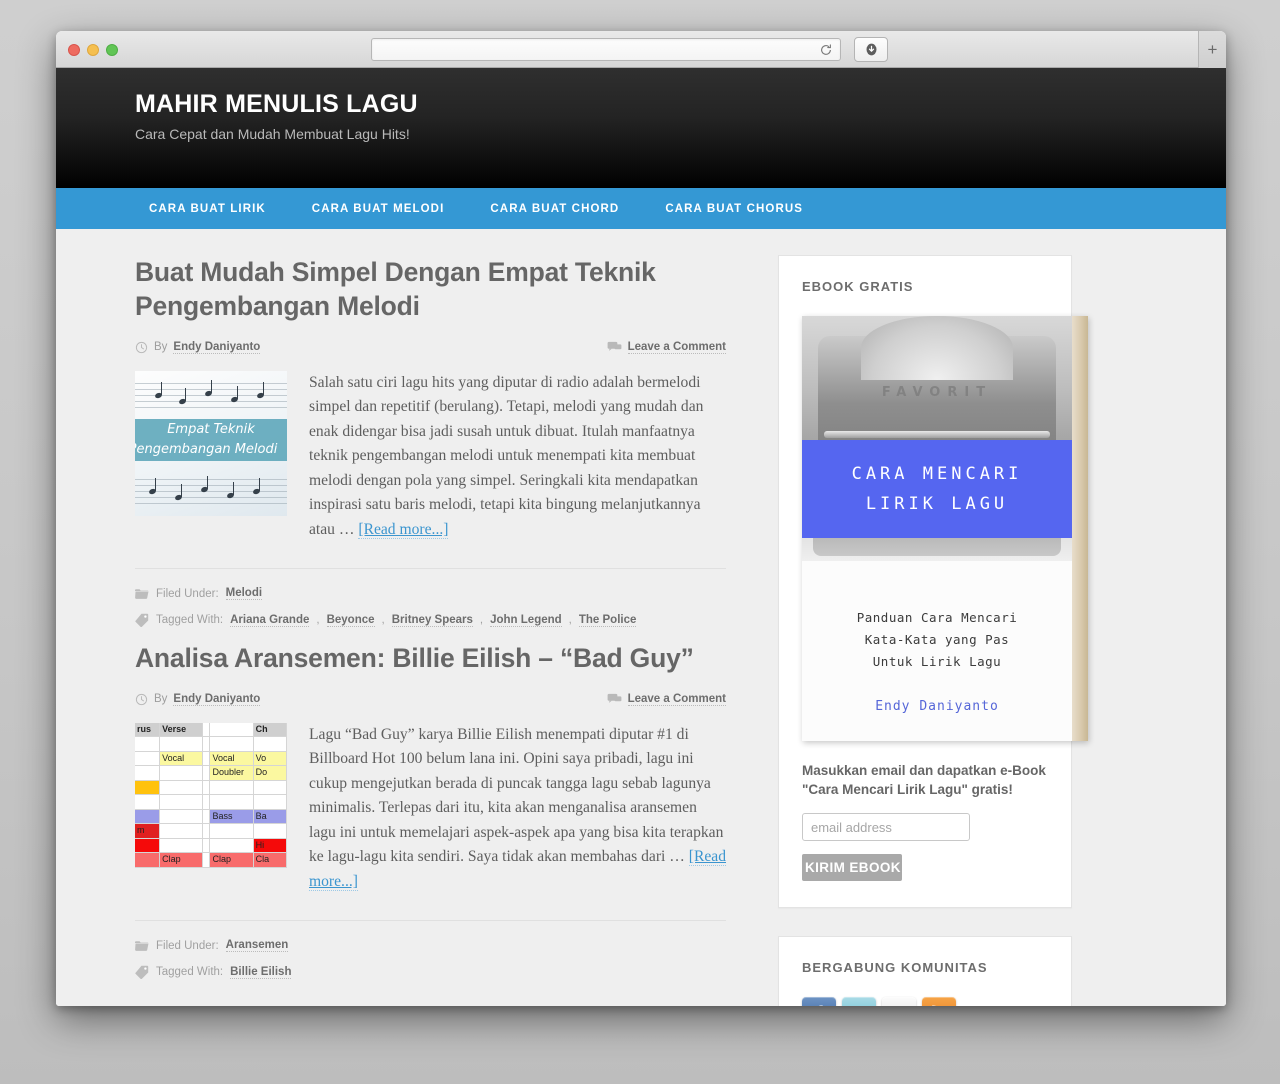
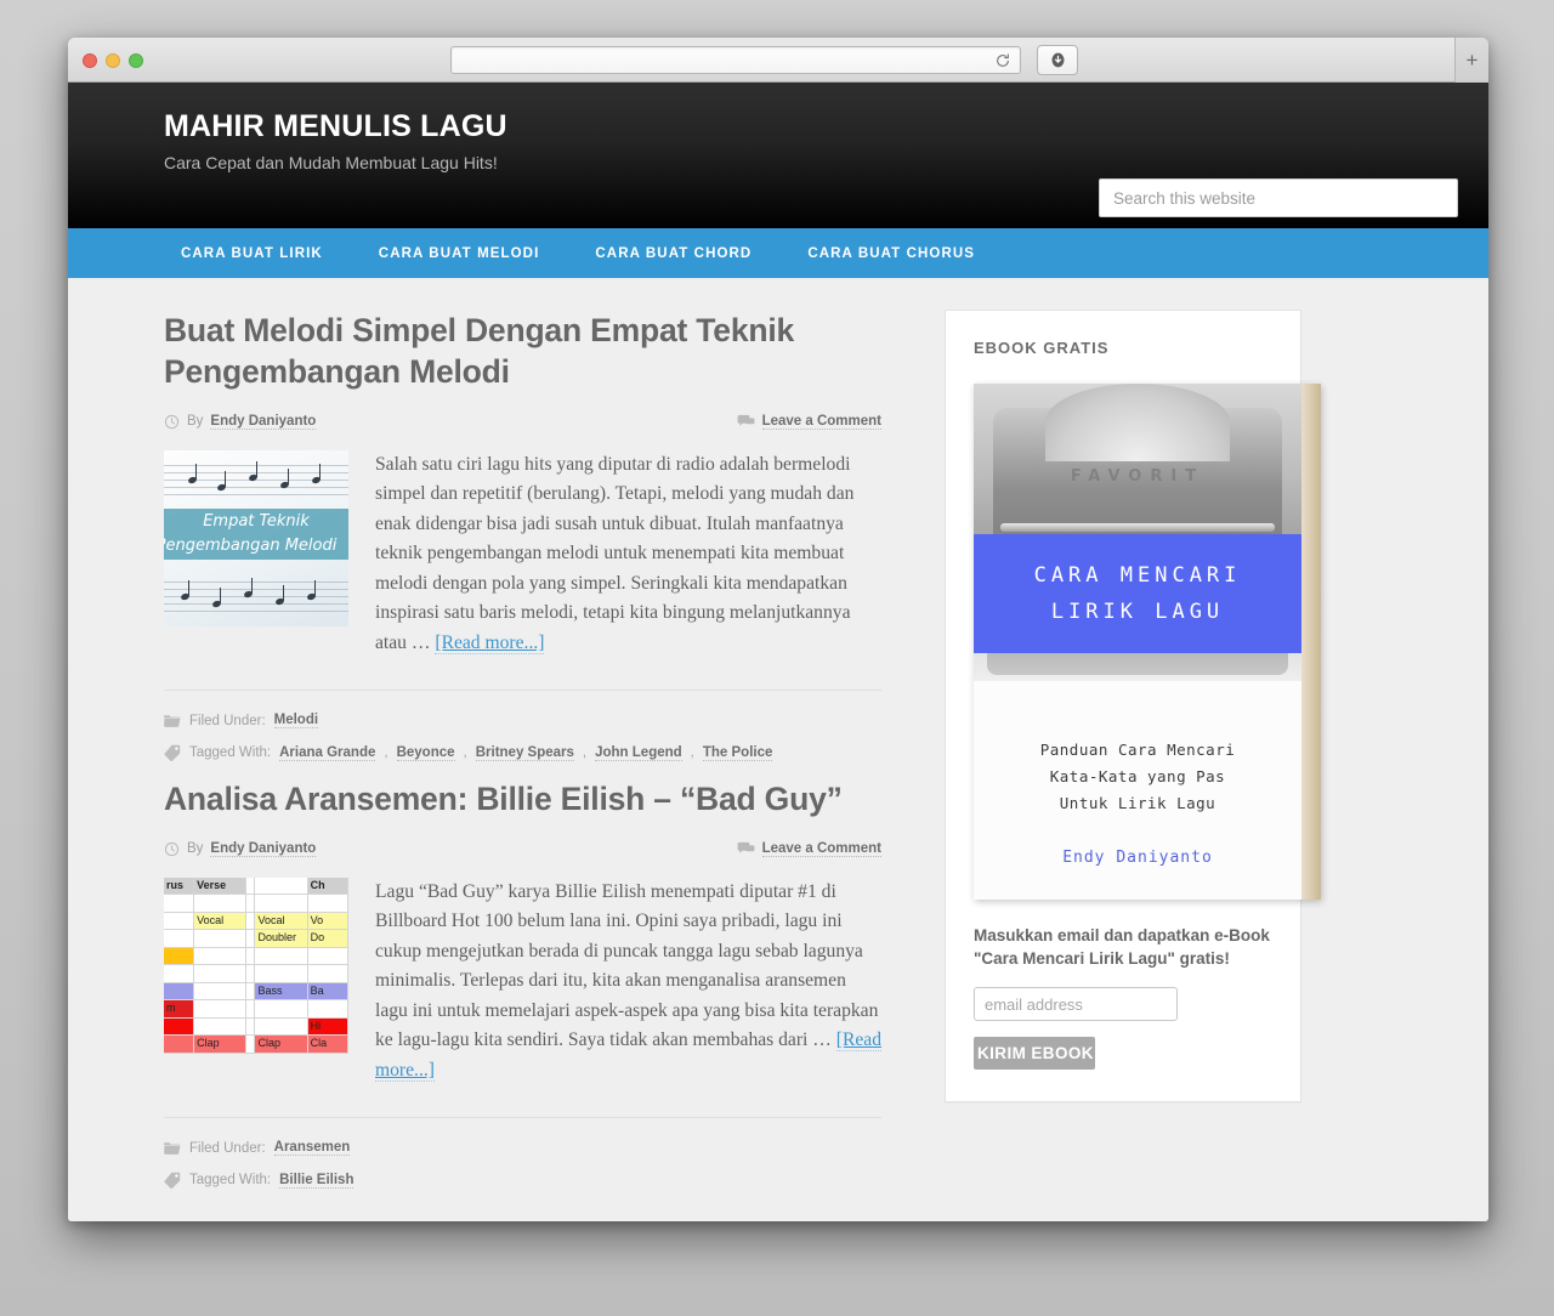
  +
  MAHIR MENULIS LAGU
  Cara Cepat dan Mudah Membuat Lagu Hits!
+ Search this website
  CARA BUAT LIRIK
  CARA BUAT MELODI
  CARA BUAT CHORD
  CARA BUAT CHORUS
- Buat Mudah Simpel Dengan Empat Teknik Pengembangan Melodi
+ Buat Melodi Simpel Dengan Empat Teknik Pengembangan Melodi
  By
  Endy Daniyanto
  Leave a Comment
  Empat Teknik
  engembangan Melodi
  Salah satu ciri lagu hits yang diputar di radio adalah bermelodi simpel dan repetitif (berulang). Tetapi, melodi yang mudah dan enak didengar bisa jadi susah untuk dibuat. Itulah manfaatnya teknik pengembangan melodi untuk menempati kita membuat melodi dengan pola yang simpel. Seringkali kita mendapatkan inspirasi satu baris melodi, tetapi kita bingung melanjutkannya atau … [Read more...]
  Filed Under:
  Melodi
  Tagged With:
  Ariana Grande
  ,
  Beyonce
  ,
  Britney Spears
  ,
  John Legend
  ,
  The Police
  Analisa Aransemen: Billie Eilish – “Bad Guy”
  By
  Endy Daniyanto
  Leave a Comment
  rus
  Verse
  Ch
  Vocal
  Vocal
  Vo
  Doubler
  Do
  Bass
  Ba
  m
  Hi
  Clap
  Clap
  Cla
  Lagu “Bad Guy” karya Billie Eilish menempati diputar #1 di Billboard Hot 100 belum lana ini. Opini saya pribadi, lagu ini cukup mengejutkan berada di puncak tangga lagu sebab lagunya minimalis. Terlepas dari itu, kita akan menganalisa aransemen lagu ini untuk memelajari aspek-aspek apa yang bisa kita terapkan ke lagu-lagu kita sendiri. Saya tidak akan membahas dari … [Read more...]
  Filed Under:
  Aransemen
  Tagged With:
  Billie Eilish
  EBOOK GRATIS
  FAVORIT
  CARA MENCARI
  LIRIK LAGU
  Panduan Cara Mencari
  Kata-Kata yang Pas
  Untuk Lirik Lagu
  Endy Daniyanto
  Masukkan email dan dapatkan e-Book "Cara Mencari Lirik Lagu" gratis!
  email address KIRIM EBOOK
- BERGABUNG KOMUNITAS
